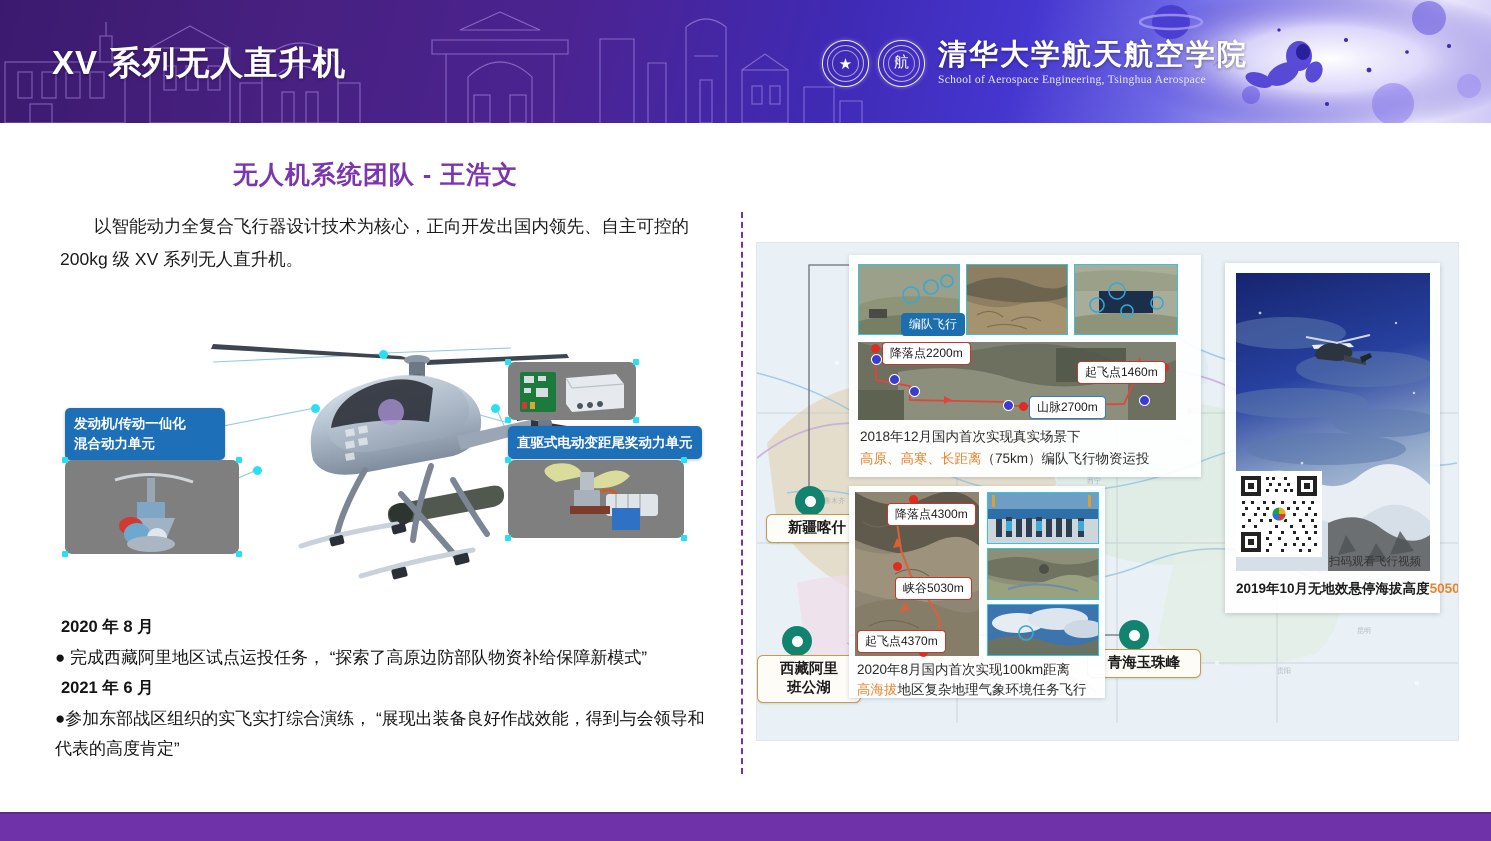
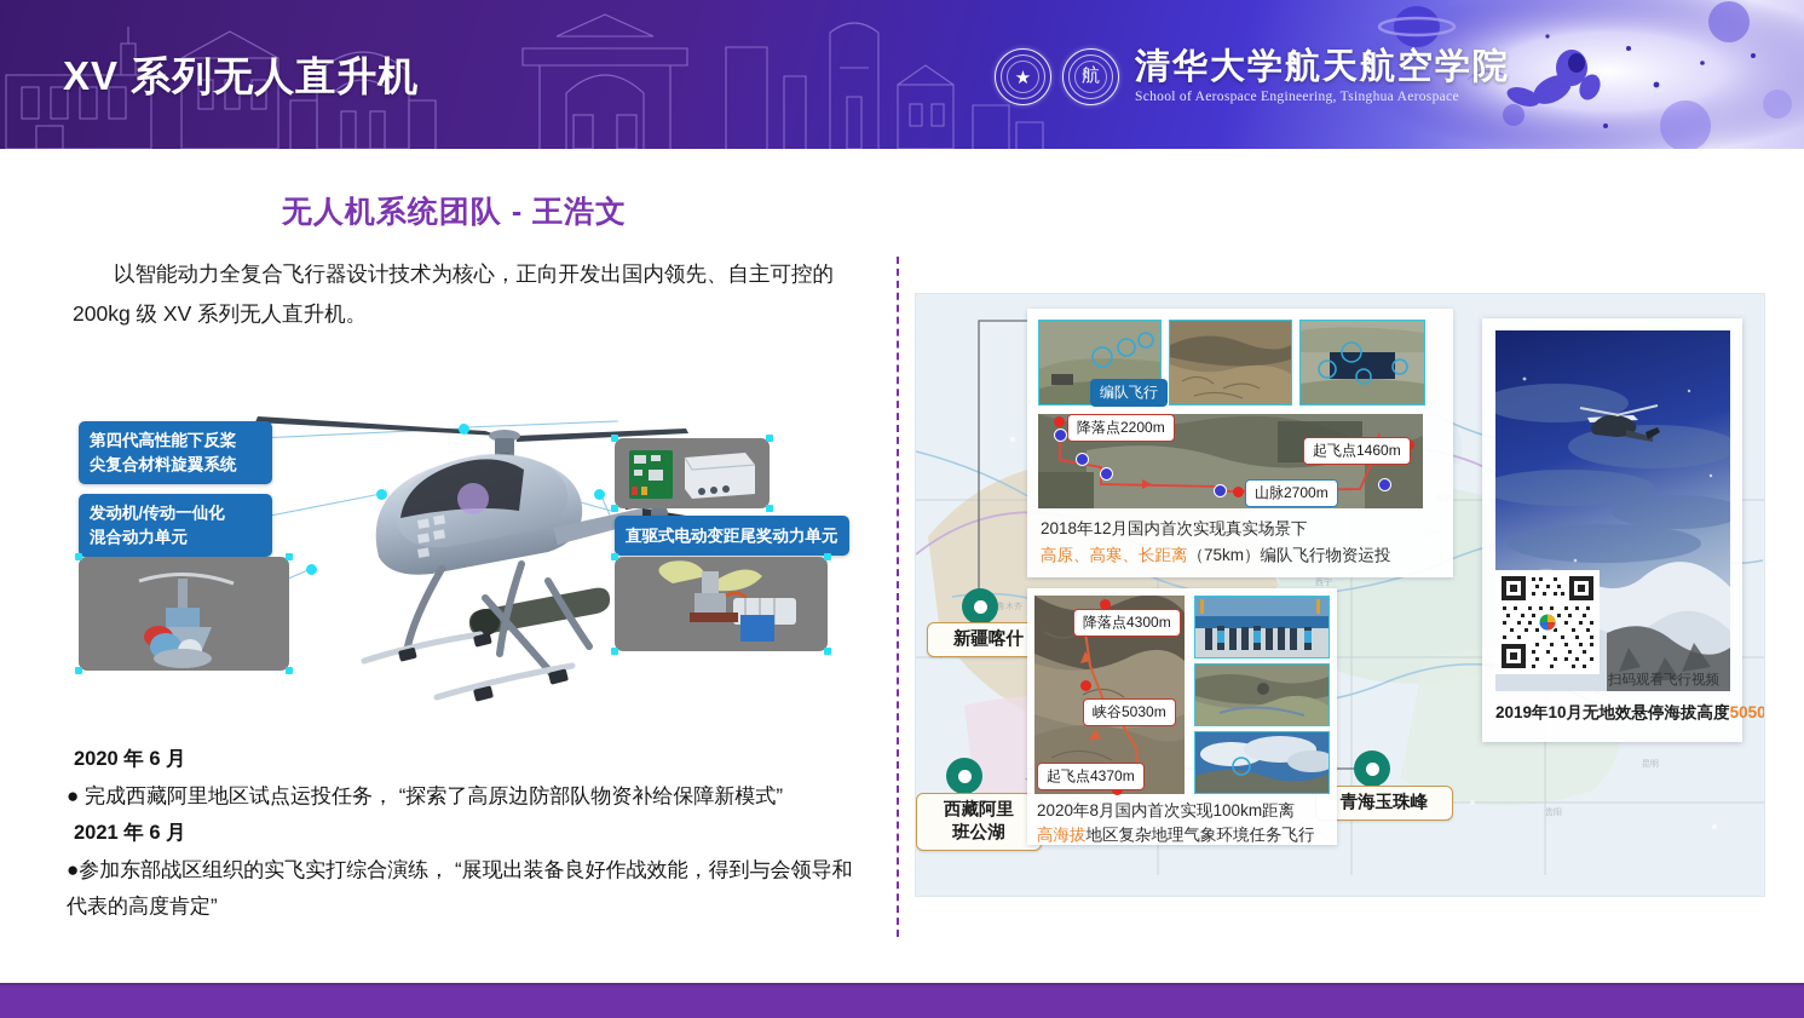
  XV 系列无人直升机
  ★
  航
  清华大学航天航空学院
  School of Aerospace Engineering, Tsinghua Aerospace
  无人机系统团队 - 王浩文
  以智能动力全复合飞行器设计技术为核心，正向开发出国内领先、自主可控的 200kg 级 XV 系列无人直升机。
+ 第四代高性能下反桨
+ 尖复合材料旋翼系统
  发动机/传动一仙化
  混合动力单元
  直驱式电动变距尾奖动力单元
- 2020 年 8 月
+ 2020 年 6 月
  ● 完成西藏阿里地区试点运投任务， “探索了高原边防部队物资补给保障新模式”
  2021 年 6 月
  ●参加东部战区组织的实飞实打综合演练， “展现出装备良好作战效能，得到与会领导和代表的高度肯定”
  鲁木齐
  西宁
  昆明
  贵阳
  新疆喀什
  西藏阿里
  班公湖
  青海玉珠峰
  编队飞行
  降落点2200m
  起飞点1460m
  山脉2700m
  2018年12月国内首次实现真实场景下
  高原、高寒、长距离（75km）编队飞行物资运投
  降落点4300m
  峡谷5030m
  起飞点4370m
  2020年8月国内首次实现100km距离
  高海拔地区复杂地理气象环境任务飞行
  扫码观看飞行视频
  2019年10月无地效悬停海拔高度5050
